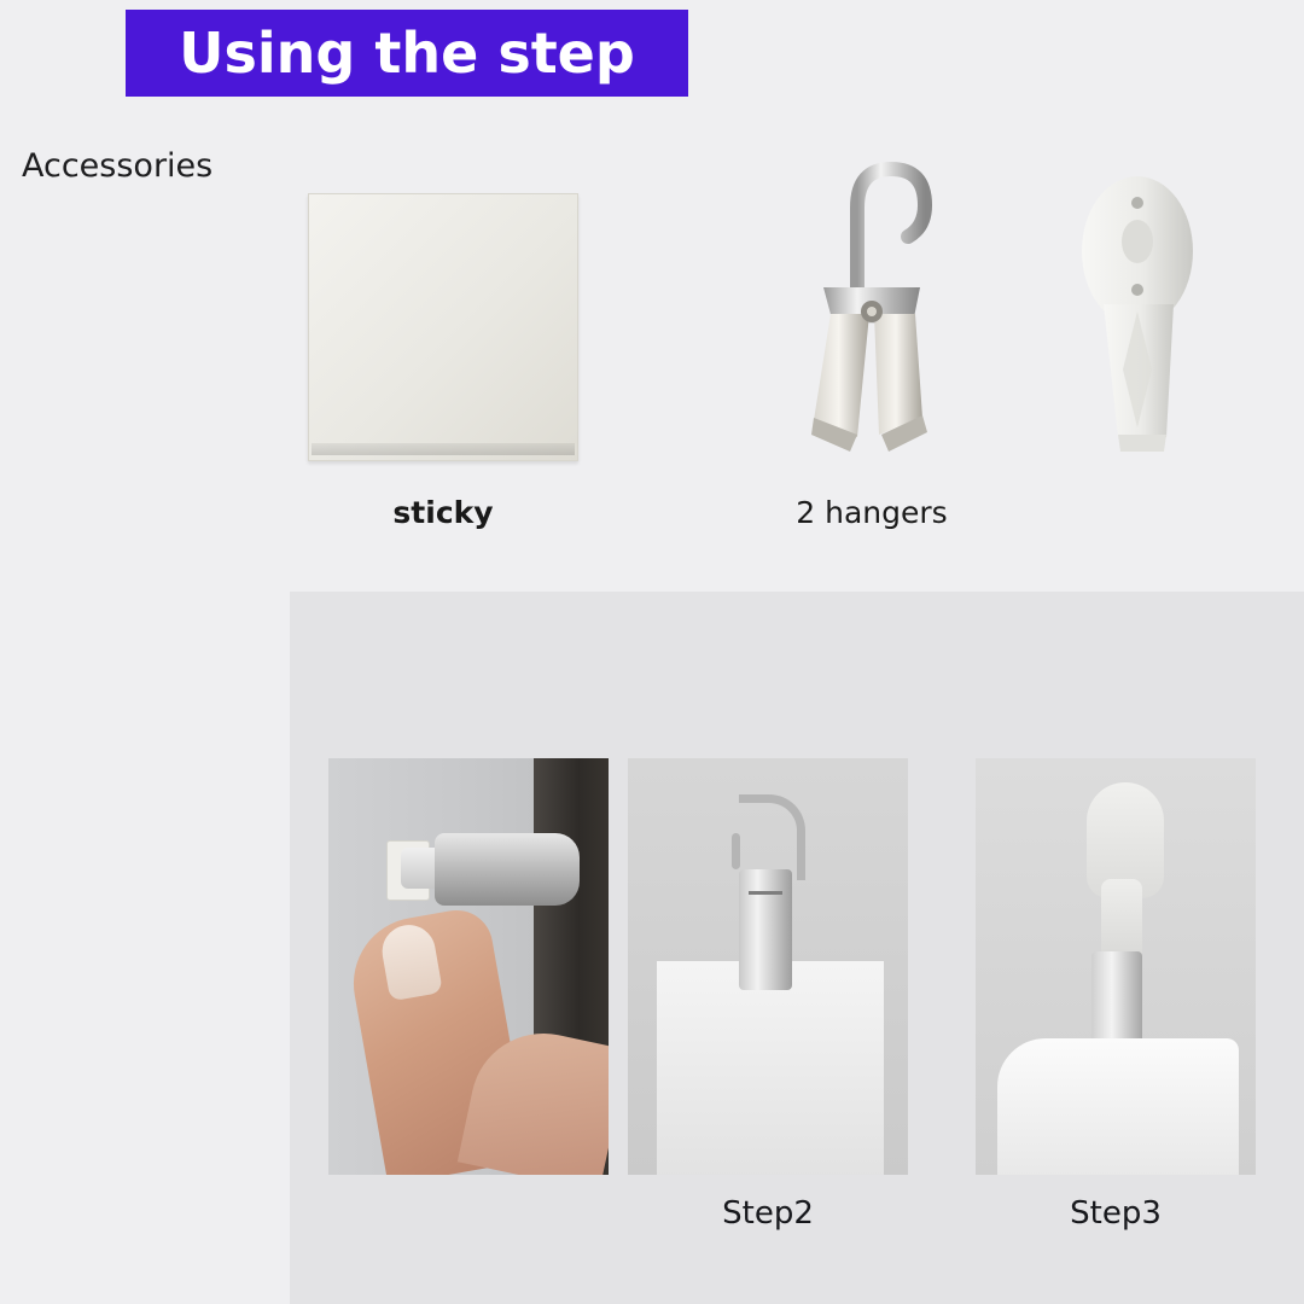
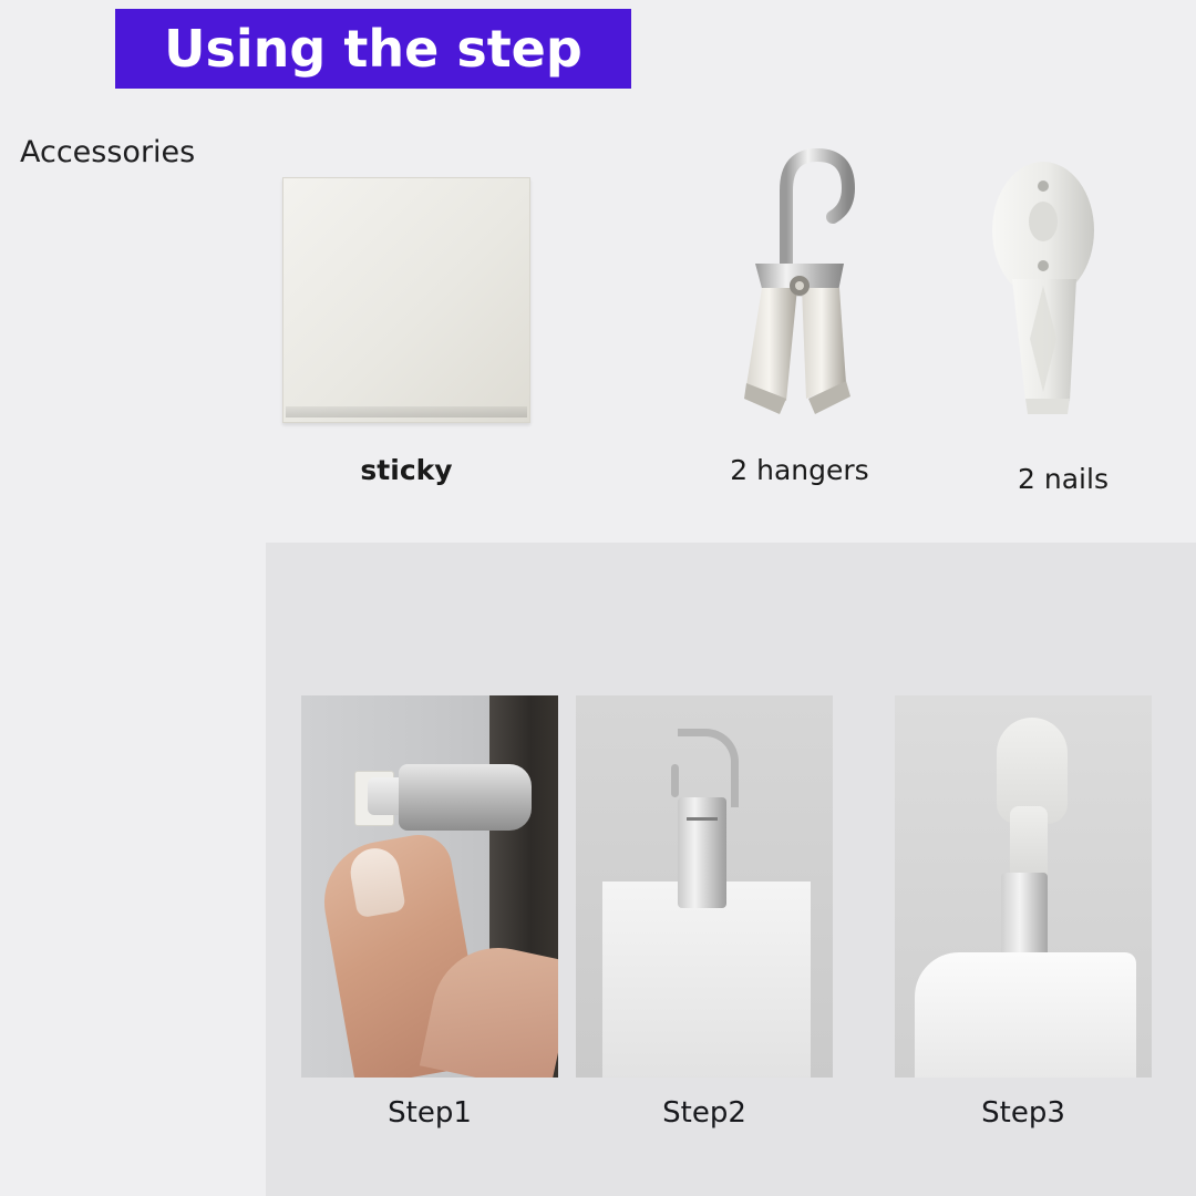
  Using the step
  Accessories
  sticky
  2 hangers
+ 2 nails
+ Step1
  Step2
  Step3
